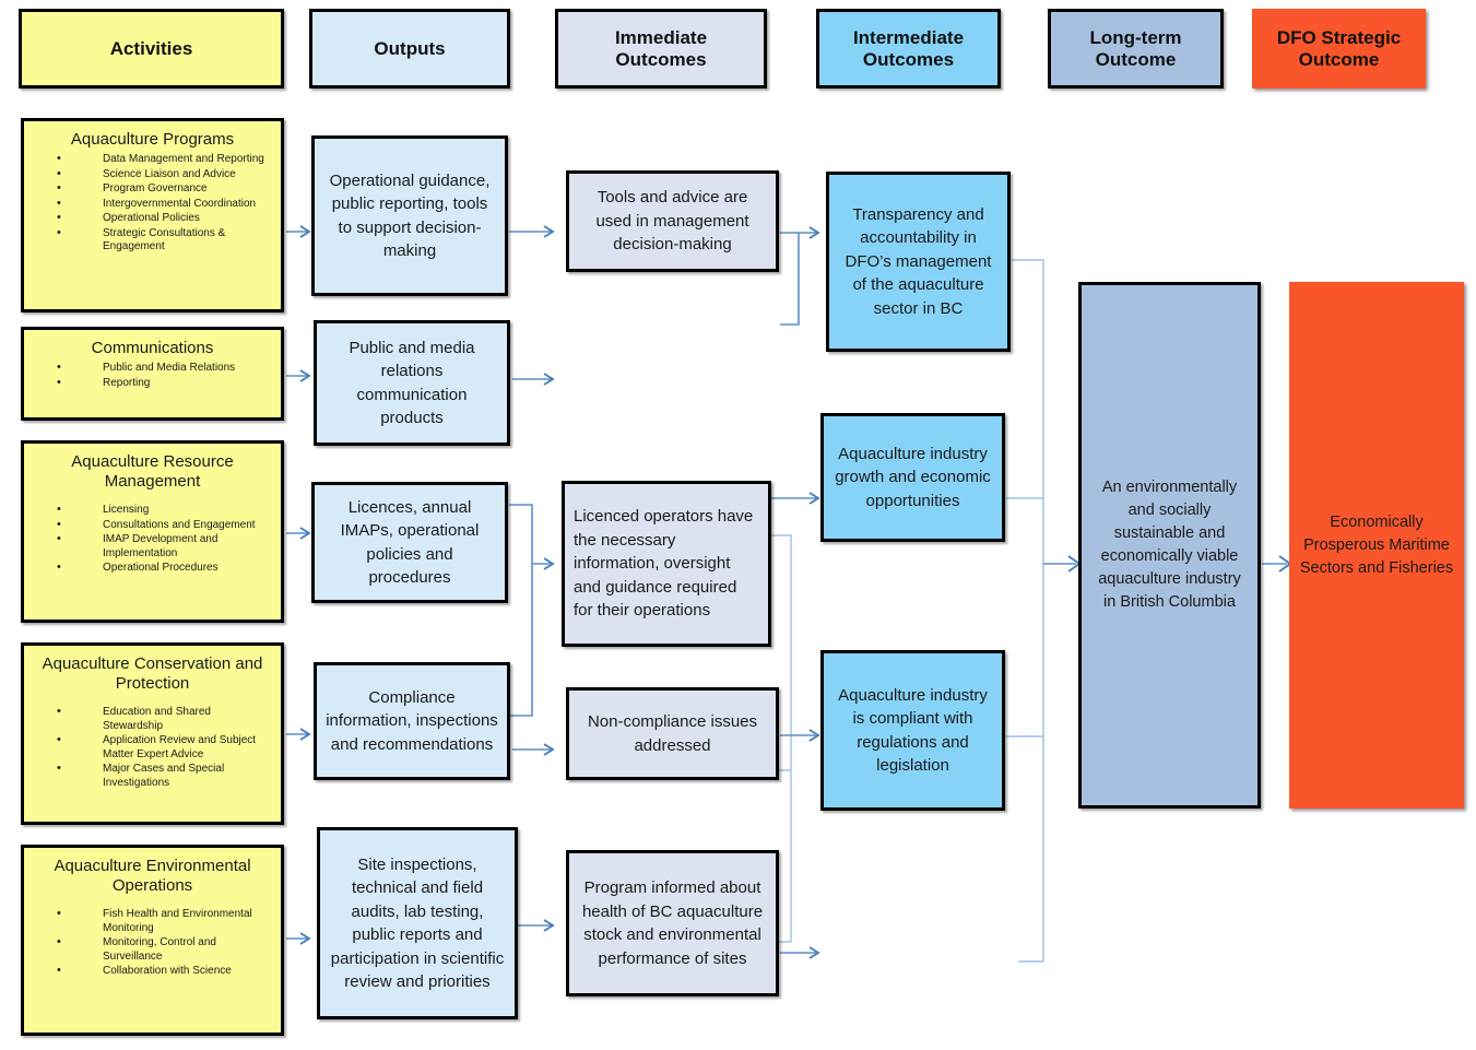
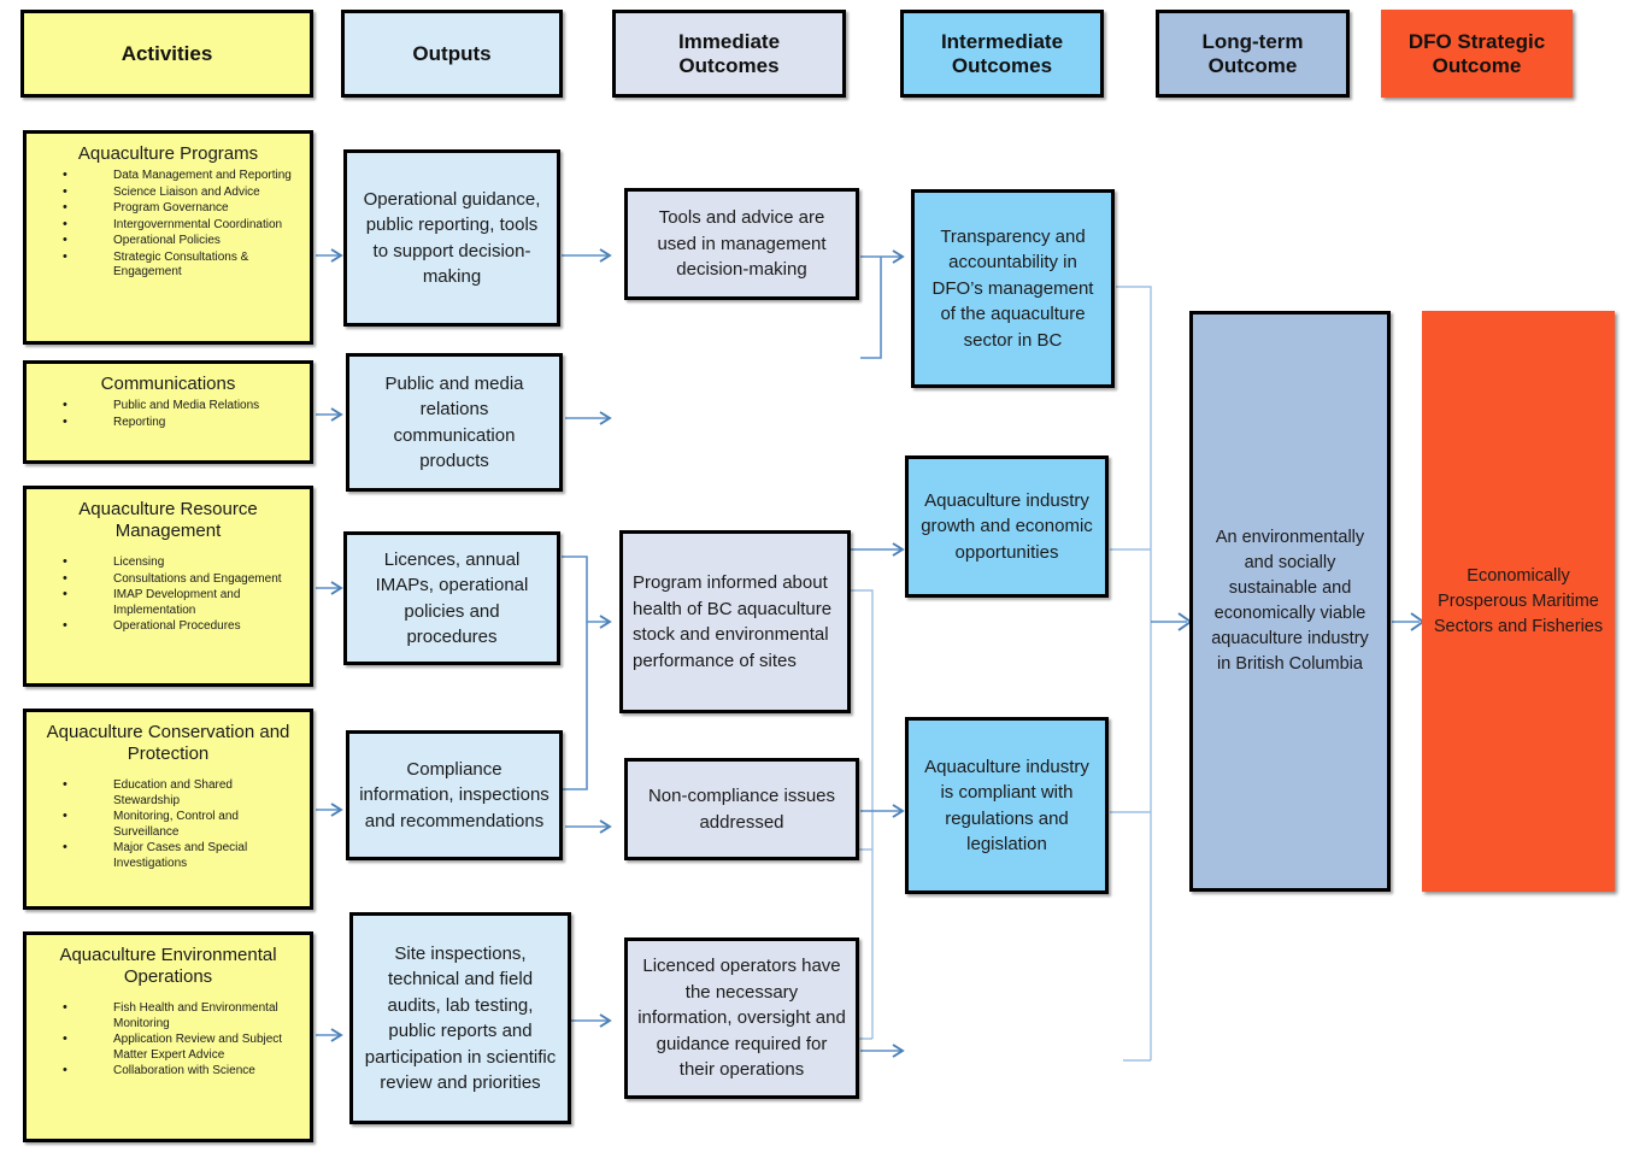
  Activities
  Outputs
  Immediate
  Outcomes
  Intermediate
  Outcomes
  Long-term
  Outcome
  DFO Strategic
  Outcome
  Aquaculture Programs
  Data Management and Reporting
  Science Liaison and Advice
  Program Governance
  Intergovernmental Coordination
  Operational Policies
  Strategic Consultations & Engagement
  Communications
  Public and Media Relations
  Reporting
  Aquaculture Resource Management
  Licensing
  Consultations and Engagement
  IMAP Development and Implementation
  Operational Procedures
  Aquaculture Conservation and Protection
  Education and Shared Stewardship
- Application Review and Subject Matter Expert Advice
+ Monitoring, Control and Surveillance
  Major Cases and Special Investigations
  Aquaculture Environmental Operations
  Fish Health and Environmental Monitoring
- Monitoring, Control and Surveillance
+ Application Review and Subject Matter Expert Advice
  Collaboration with Science
  Operational guidance, public reporting, tools to support decision-making
  Public and media relations communication products
  Licences, annual IMAPs, operational policies and procedures
  Compliance information, inspections and recommendations
  Site inspections, technical and field audits, lab testing, public reports and participation in scientific review and priorities
  Tools and advice are used in management decision-making
- Licenced operators have the necessary information, oversight and guidance required for their operations
+ Program informed about health of BC aquaculture stock and environmental performance of sites
  Non-compliance issues addressed
- Program informed about health of BC aquaculture stock and environmental performance of sites
+ Licenced operators have the necessary information, oversight and guidance required for their operations
  Transparency and accountability in DFO’s management of the aquaculture sector in BC
  Aquaculture industry growth and economic opportunities
  Aquaculture industry is compliant with regulations and legislation
  An environmentally and socially sustainable and economically viable aquaculture industry in British Columbia
  Economically Prosperous Maritime Sectors and Fisheries
